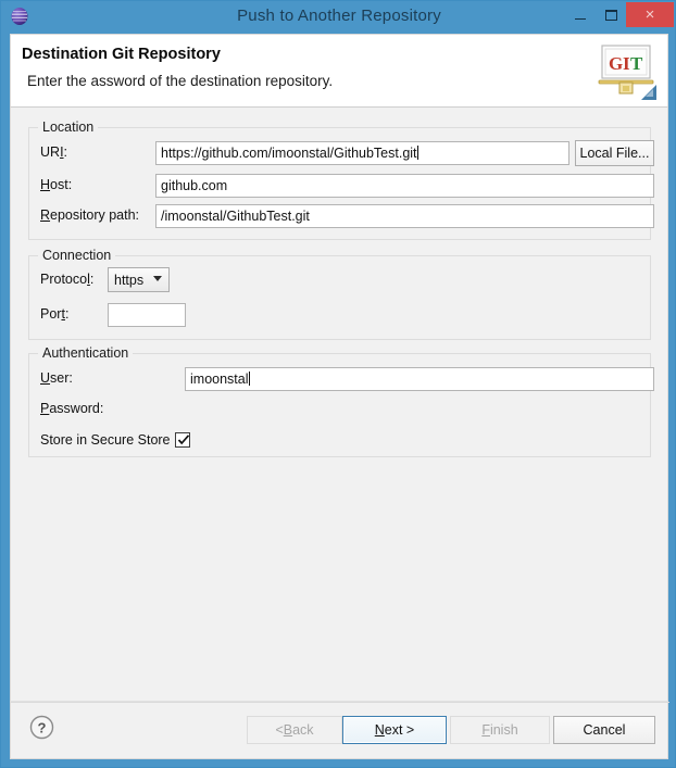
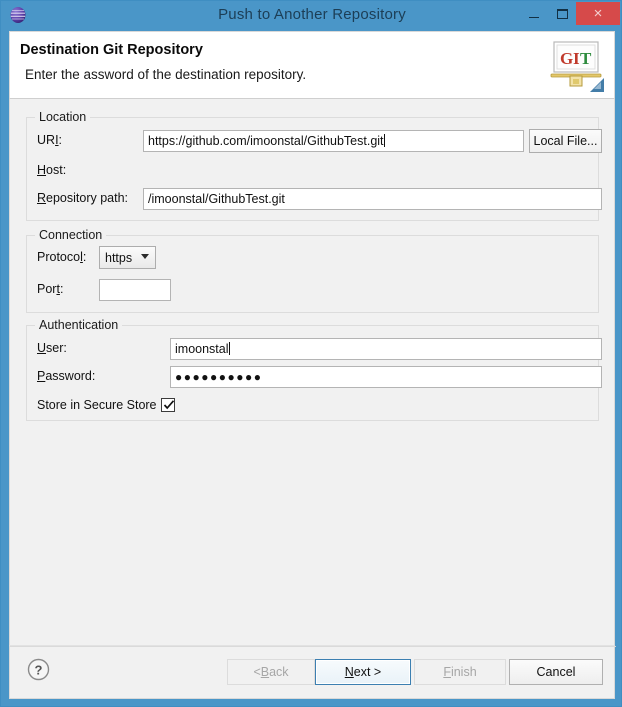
  Push to Another Repository
  ×
  Destination Git Repository
  Enter the assword of the destination repository.
  G
  I
  T
  Location
  URI:
  https://github.com/imoonstal/GithubTest.git
  Local File...
  Host:
- github.com
  Repository path:
  /imoonstal/GithubTest.git
  Connection
  Protocol:
  https
  Port:
  Authentication
  User:
  imoonstal
  Password:
+ ●●●●●●●●●●
  Store in Secure Store
  ?
  <
  B
  ack
  N
  ext >
  F
  inish
  Cancel
